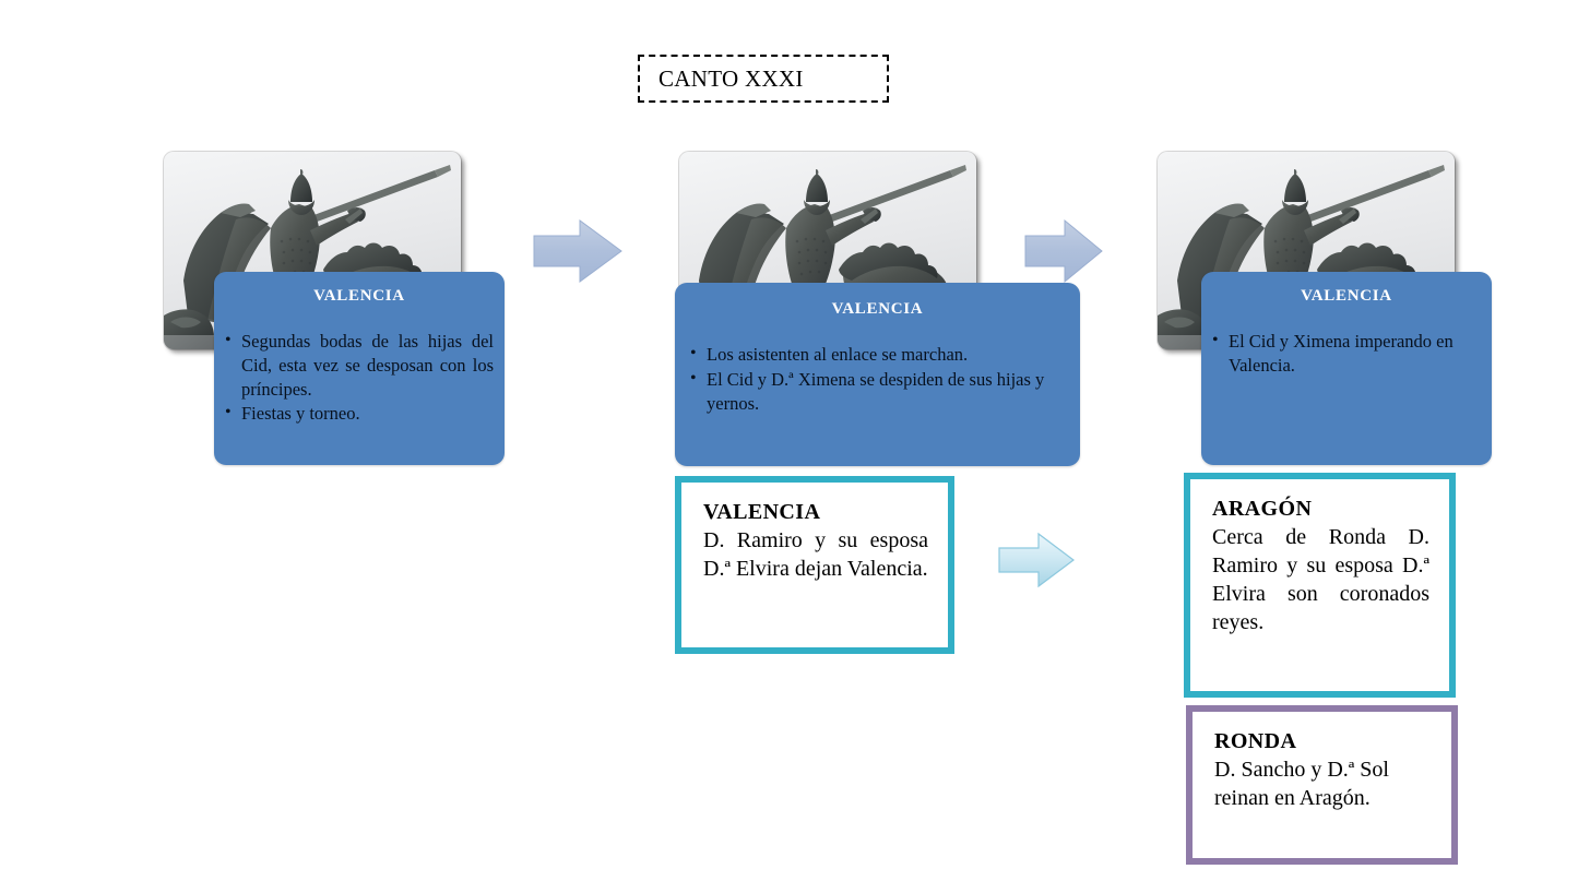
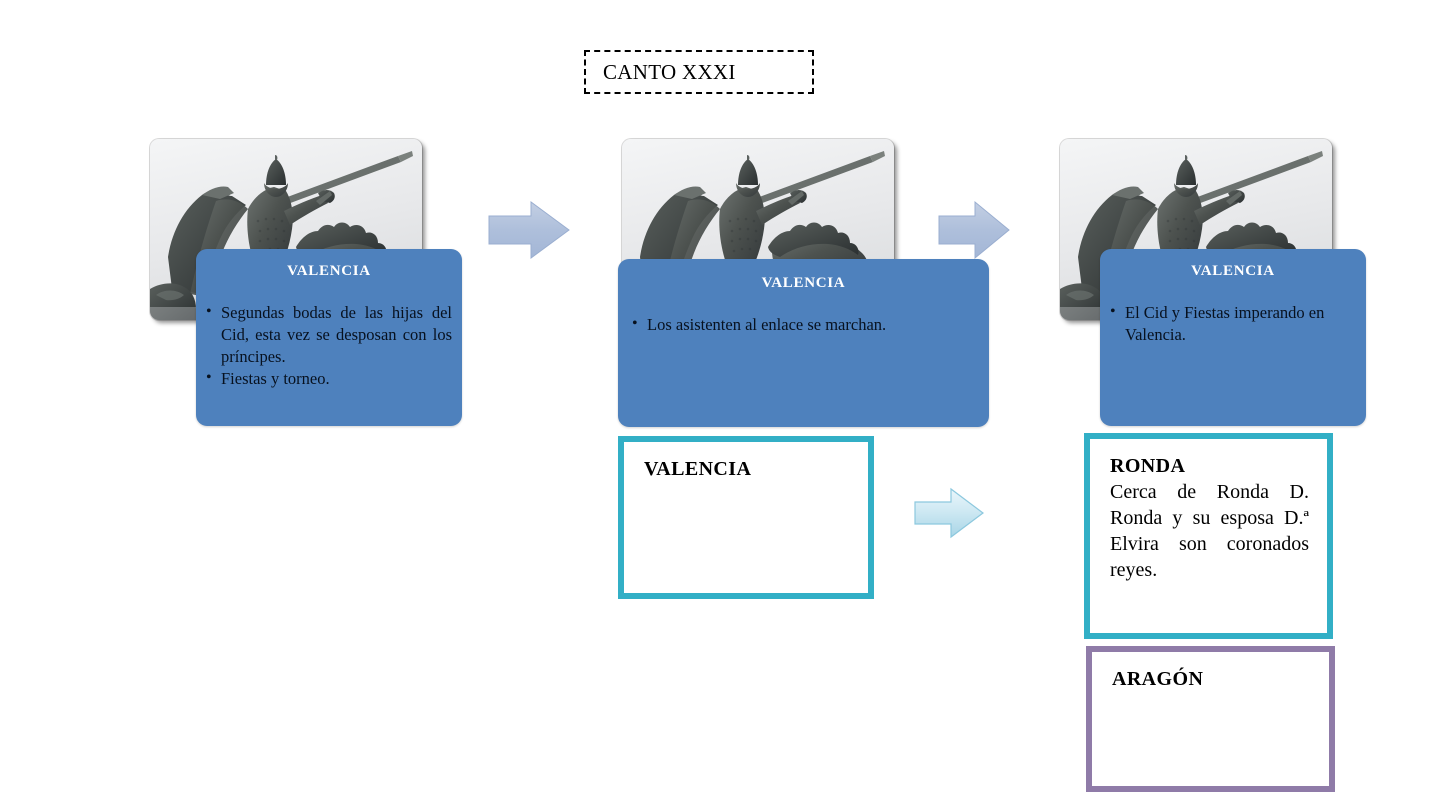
  CANTO XXXI
  VALENCIA
  Segundas bodas de las hijas del Cid, esta vez se desposan con los príncipes.
  Fiestas y torneo.
  VALENCIA
  Los asistenten al enlace se marchan.
- El Cid y D.ª Ximena se despiden de sus hijas y yernos.
  VALENCIA
- El Cid y Ximena imperando en Valencia.
+ El Cid y Fiestas imperando en Valencia.
  VALENCIA
- D. Ramiro y su esposa D.ª Elvira dejan Valencia.
- ARAGÓN
+ RONDA
- Cerca de Ronda D. Ramiro y su esposa D.ª Elvira son coronados reyes.
+ Cerca de Ronda D. Ronda y su esposa D.ª Elvira son coronados reyes.
- RONDA
+ ARAGÓN
- D. Sancho y D.ª Sol reinan en Aragón.
